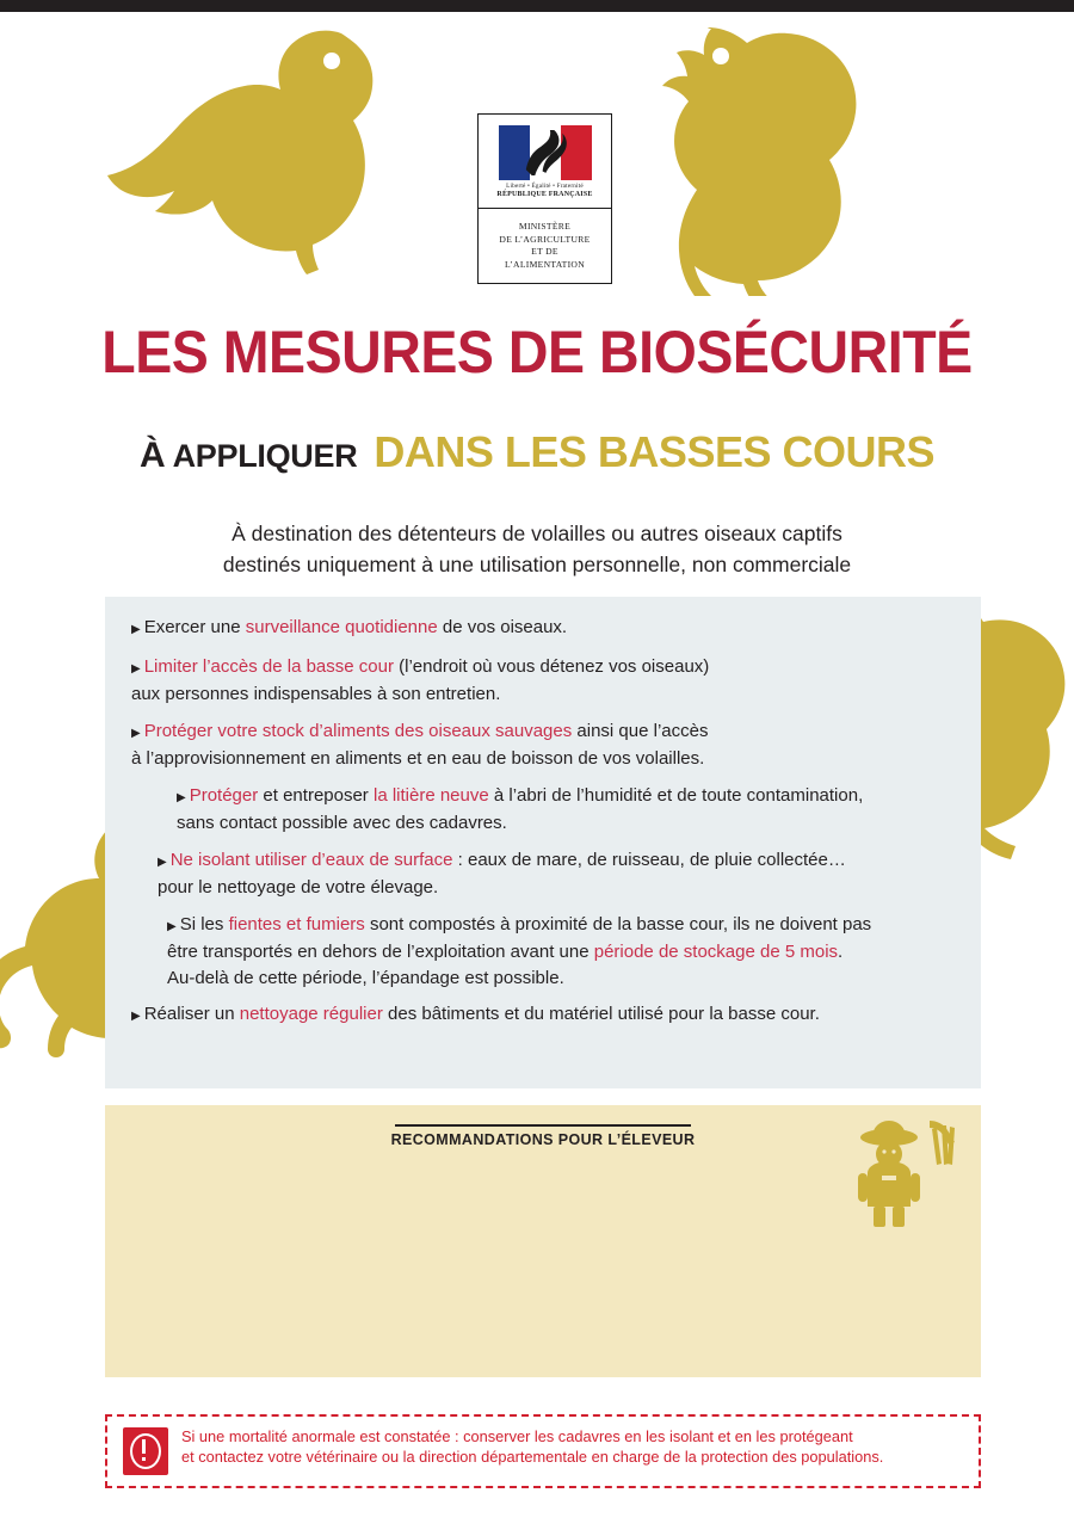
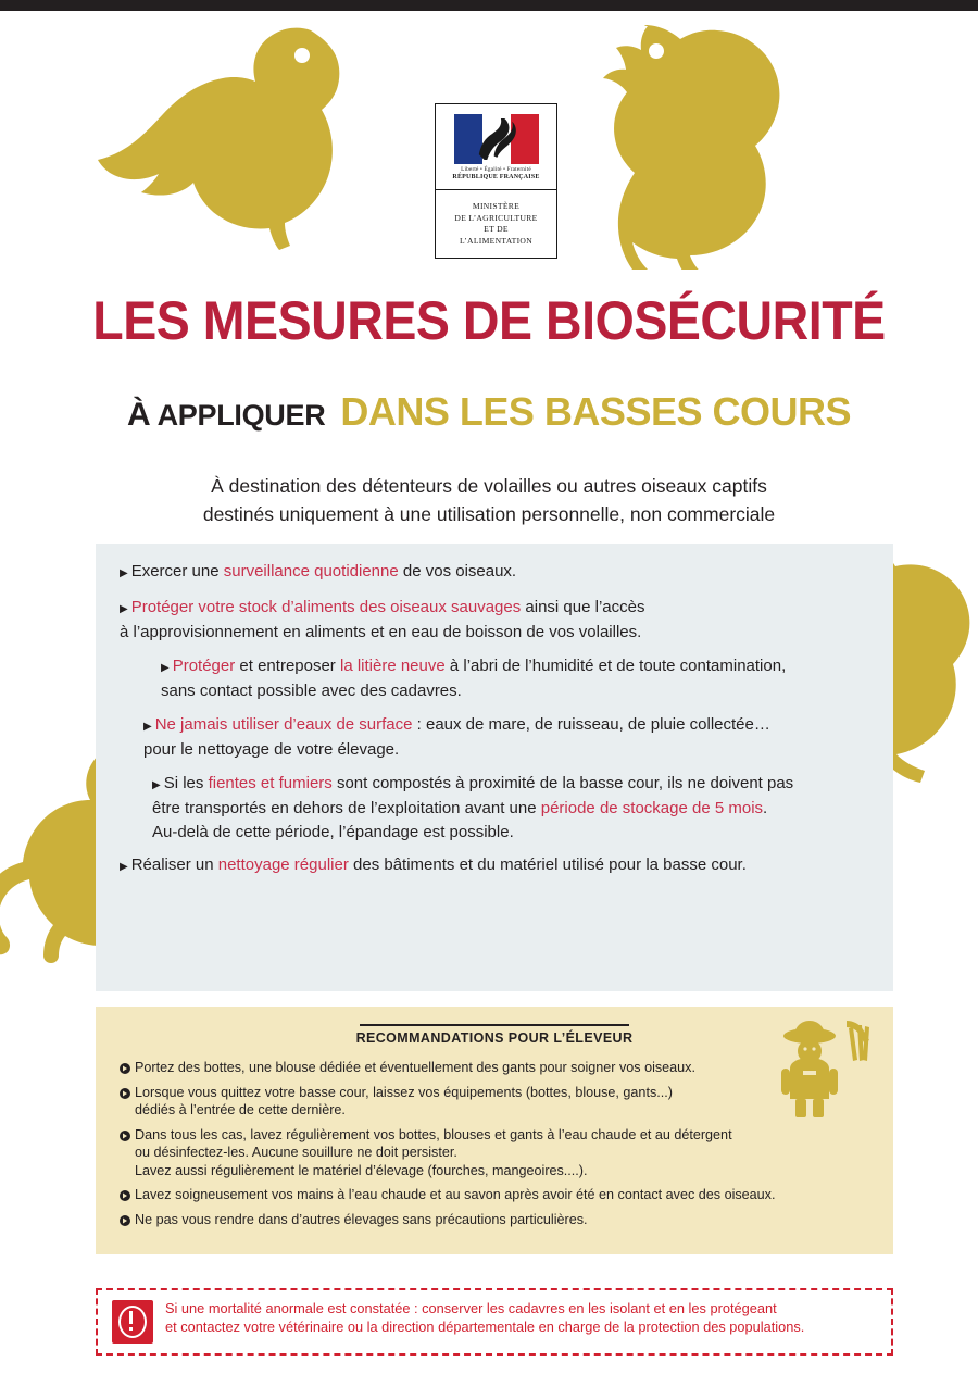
  MINISTÈRE
  DE L’AGRICULTURE
  ET DE
  L’ALIMENTATION
  LES MESURES DE BIOSÉCURITÉ
  À APPLIQUER DANS LES BASSES COURS
  À destination des détenteurs de volailles ou autres oiseaux captifs
  destinés uniquement à une utilisation personnelle, non commerciale
  ▶ Exercer une surveillance quotidienne de vos oiseaux.
- ▶ Limiter l’accès de la basse cour (l’endroit où vous détenez vos oiseaux)
- aux personnes indispensables à son entretien.
  ▶ Protéger votre stock d’aliments des oiseaux sauvages ainsi que l’accès
  à l’approvisionnement en aliments et en eau de boisson de vos volailles.
  ▶ Protéger et entreposer la litière neuve à l’abri de l’humidité et de toute contamination,
  sans contact possible avec des cadavres.
- ▶ Ne isolant utiliser d’eaux de surface : eaux de mare, de ruisseau, de pluie collectée…
+ ▶ Ne jamais utiliser d’eaux de surface : eaux de mare, de ruisseau, de pluie collectée…
  pour le nettoyage de votre élevage.
  ▶ Si les fientes et fumiers sont compostés à proximité de la basse cour, ils ne doivent pas
  être transportés en dehors de l’exploitation avant une période de stockage de 5 mois.
  Au-delà de cette période, l’épandage est possible.
  ▶ Réaliser un nettoyage régulier des bâtiments et du matériel utilisé pour la basse cour.
  RECOMMANDATIONS POUR L’ÉLEVEUR
+ Portez des bottes, une blouse dédiée et éventuellement des gants pour soigner vos oiseaux.
+ Lorsque vous quittez votre basse cour, laissez vos équipements (bottes, blouse, gants...)
+ dédiés à l’entrée de cette dernière.
+ Dans tous les cas, lavez régulièrement vos bottes, blouses et gants à l’eau chaude et au détergent
+ ou désinfectez-les. Aucune souillure ne doit persister.
+ Lavez aussi régulièrement le matériel d’élevage (fourches, mangeoires....).
+ Lavez soigneusement vos mains à l’eau chaude et au savon après avoir été en contact avec des oiseaux.
+ Ne pas vous rendre dans d’autres élevages sans précautions particulières.
  Si une mortalité anormale est constatée : conserver les cadavres en les isolant et en les protégeant
  et contactez votre vétérinaire ou la direction départementale en charge de la protection des populations.
